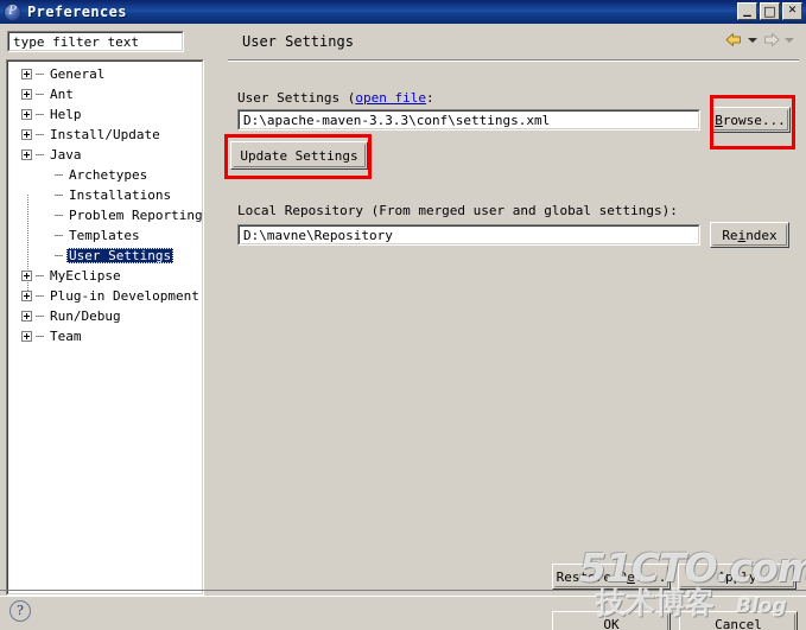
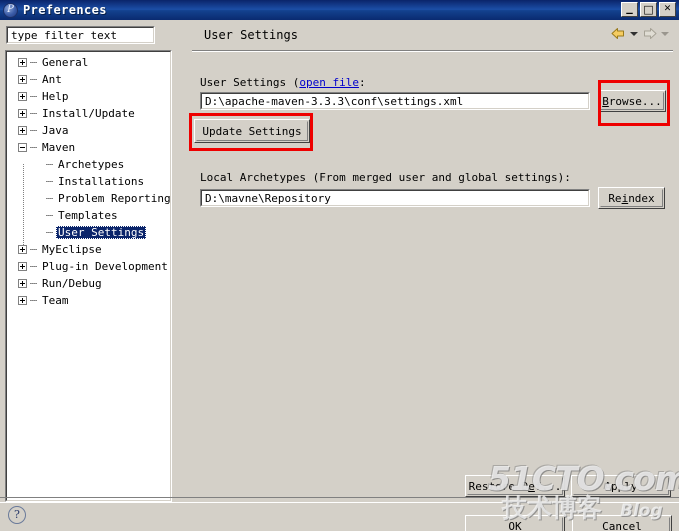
  Preferences
  _
  □
  ✕
  type filter text
  General
  Ant
  Help
  Install/Update
  Java
+ Maven
  Archetypes
  Installations
  Problem Reporting
  Templates
  User Settings
  MyEclipse
  Plug-in Development
  Run/Debug
  Team
  User Settings
  User Settings (open file:
  D:\apache-maven-3.3.3\conf\settings.xml
  Browse...
  Update Settings
- Local Repository (From merged user and global settings):
+ Local Archetypes (From merged user and global settings):
  D:\mavne\Repository
  Reindex
  Restore Def...
  Apply
  ?
  OK
  Cancel
  51CTO.com
  技术博客
  Blog
